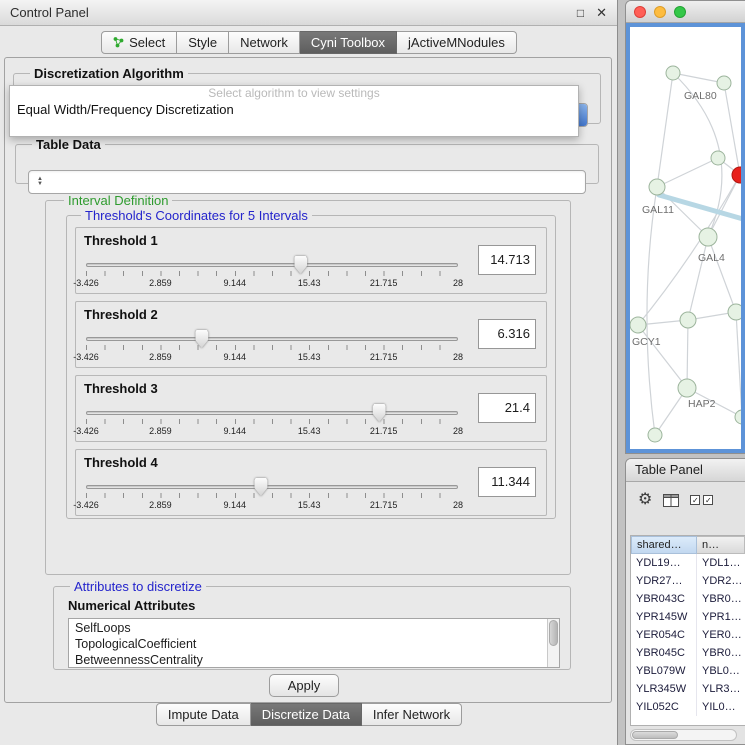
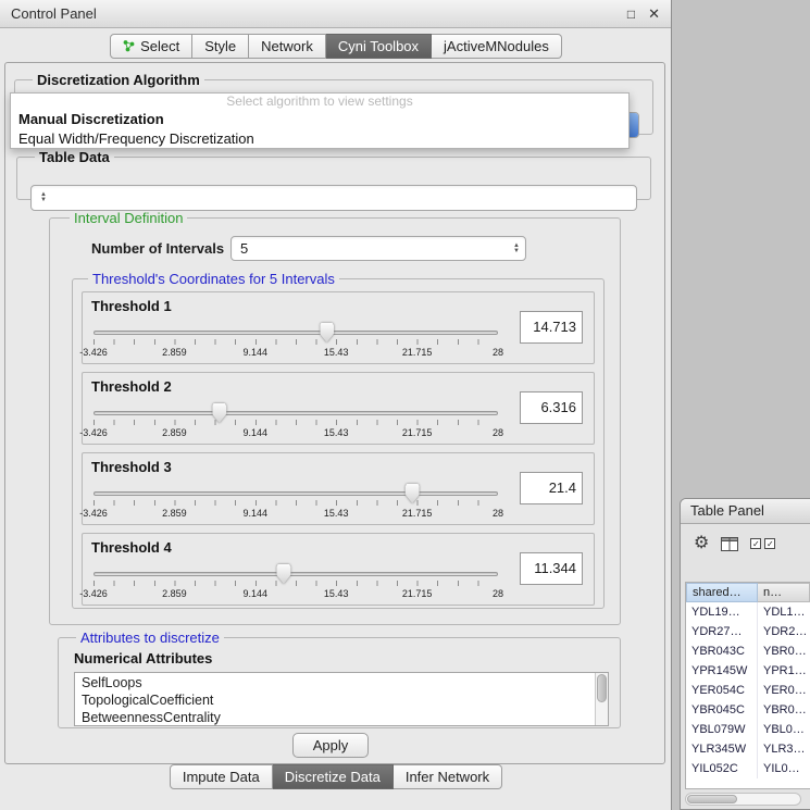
  Control Panel
  □
  ✕
  Select
  Style
  Network
  Cyni Toolbox
  jActiveMNodules
  Discretization Algorithm
  Select algorithm to view settings
+ Manual Discretization
  Equal Width/Frequency Discretization
  Table Data
  Interval Definition
+ Number of Intervals
+ 5
  Threshold's Coordinates for 5 Intervals
  Threshold 1
  -3.426
  2.859
  9.144
  15.43
  21.715
  28
  14.713
  Threshold 2
  -3.426
  2.859
  9.144
  15.43
  21.715
  28
  6.316
  Threshold 3
  -3.426
  2.859
  9.144
  15.43
  21.715
  28
  21.4
  Threshold 4
  -3.426
  2.859
  9.144
  15.43
  21.715
  28
  11.344
  Attributes to discretize
  Numerical Attributes
  SelfLoops
  TopologicalCoefficient
  BetweennessCentrality
  Apply
  Impute Data
  Discretize Data
  Infer Network
- GAL80
- GAL11
- GAL4
- GCY1
- HAP2
  Table Panel
  ⚙
  ✓
  ✓
  shared…
  n…
  YDL19…
  YDL1…
  YDR27…
  YDR2…
  YBR043C
  YBR0…
  YPR145W
  YPR1…
  YER054C
  YER0…
  YBR045C
  YBR0…
  YBL079W
  YBL0…
  YLR345W
  YLR3…
  YIL052C
  YIL0…
